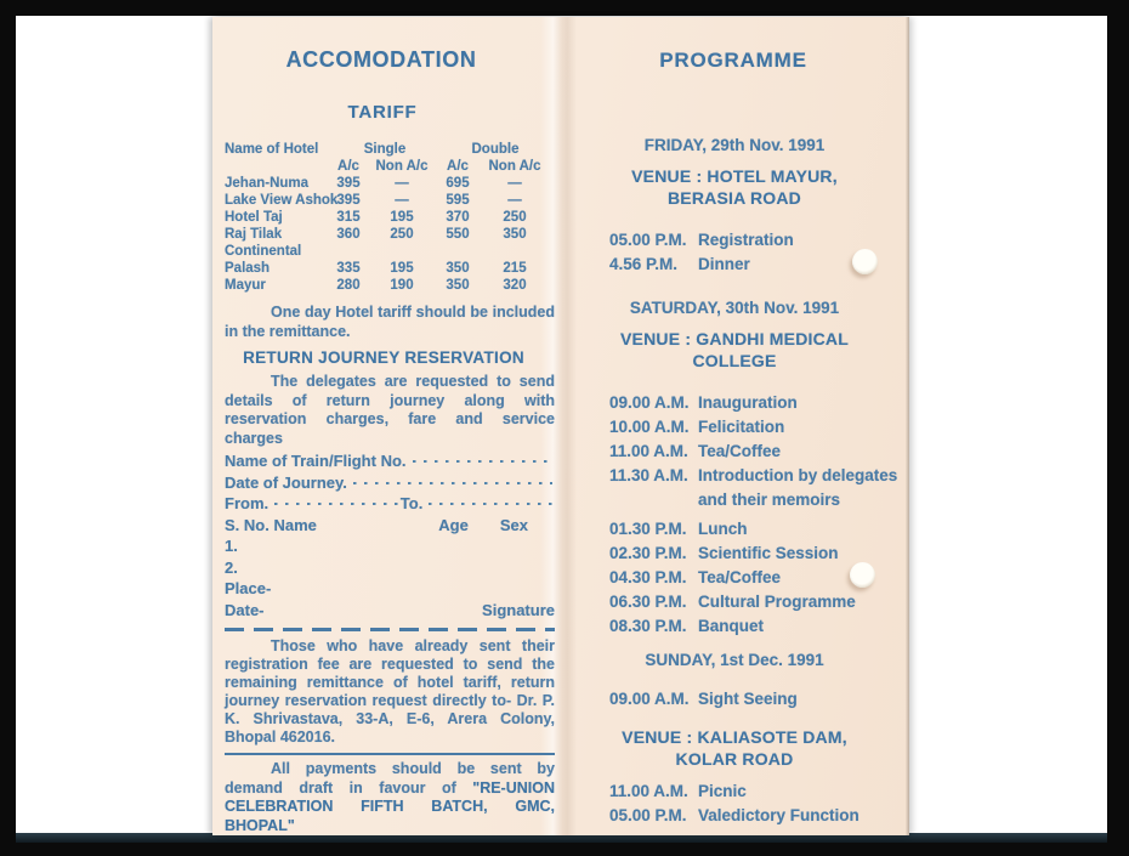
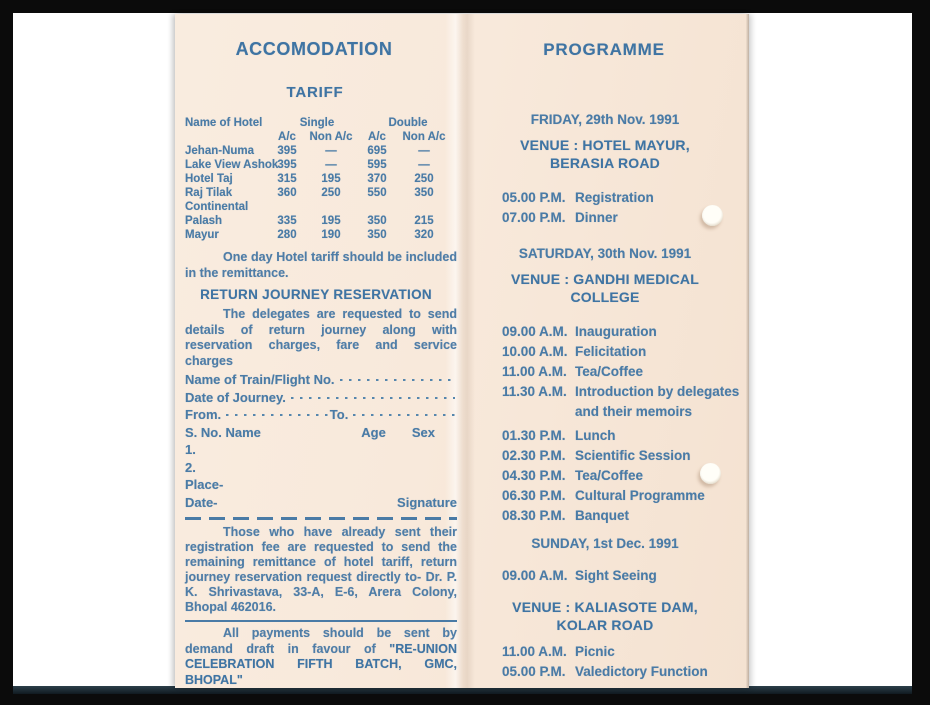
  ACCOMODATION
  TARIFF
  Name of Hotel
  Single
  Double
  A/c
  Non A/c
  A/c
  Non A/c
  Jehan-Numa
  395
  —
  695
  —
  Lake View Asho
  395
  —
  595
  —
  Hotel Taj
  315
  195
  370
  250
  Raj Tilak
  360
  250
  550
  350
  Continental
  Palash
  335
  195
  350
  215
  Mayur
  280
  190
  350
  320
  One day Hotel tariff should be included in the remittance.
  RETURN JOURNEY RESERVATION
  The delegates are requested to send details of return journey along with reservation charges, fare and service charges
  Name of Train/Flight No.
  Date of Journey.
  From.
  To.
  S. No. Name
  Age
  Sex
  1.
  2.
  Place-
  Date-
  Signature
  Those who have already sent their registration fee are requested to send the remaining remittance of hotel tariff, return journey reservation request directly to- Dr. P. K. Shrivastava, 33-A, E-6, Arera Colony, Bhopal 462016.
  All payments should be sent by demand draft in favour of "RE-UNION CELEBRATION FIFTH BATCH, GMC, BHOPAL"
  PROGRAMME
  FRIDAY, 29th Nov. 1991
  VENUE : HOTEL MAYUR,
  BERASIA ROAD
  05.00 P.M.
  Registration
- 4.56 P.M.
+ 07.00 P.M.
  Dinner
  SATURDAY, 30th Nov. 1991
  VENUE : GANDHI MEDICAL COLLEGE
  09.00 A.M.
  Inauguration
  10.00 A.M.
  Felicitation
  11.00 A.M.
  Tea/Coffee
  11.30 A.M.
  Introduction by delegates and their memoirs
  01.30 P.M.
  Lunch
  02.30 P.M.
  Scientific Session
  04.30 P.M.
  Tea/Coffee
  06.30 P.M.
  Cultural Programme
  08.30 P.M.
  Banquet
  SUNDAY, 1st Dec. 1991
  09.00 A.M.
  Sight Seeing
  VENUE : KALIASOTE DAM,
  KOLAR ROAD
  11.00 A.M.
  Picnic
  05.00 P.M.
  Valedictory Function
